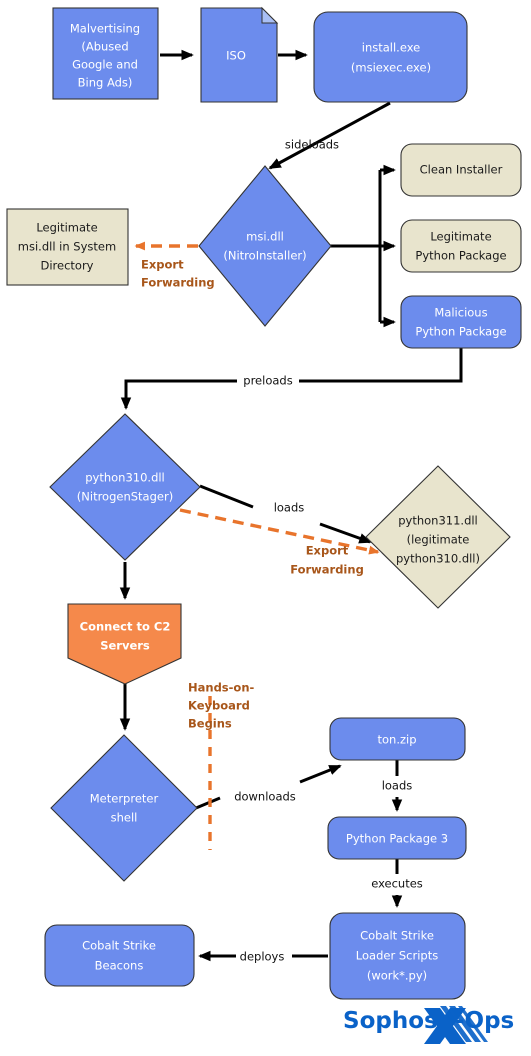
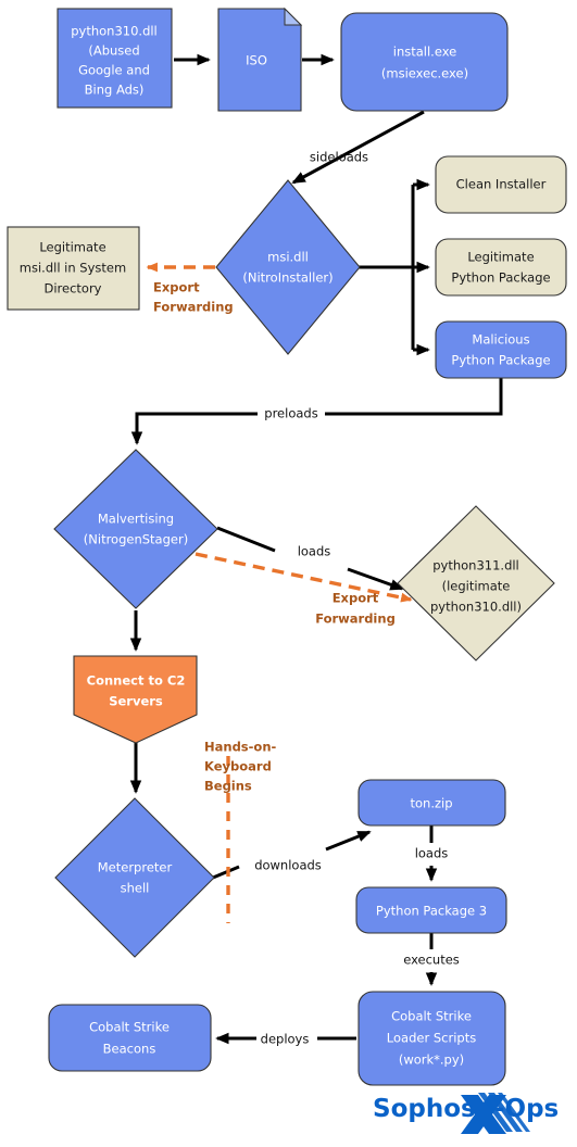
- Malvertising
+ python310.dll
  (Abused
  Google and
  Bing Ads)
  ISO
  install.exe
  (msiexec.exe)
  sideloads
  msi.dll
  (NitroInstaller)
  Legitimate
  msi.dll in System
  Directory
  Export
  Forwarding
  Clean Installer
  Legitimate
  Python Package
  Malicious
  Python Package
  preloads
- python310.dll
+ Malvertising
  (NitrogenStager)
  loads
  python311.dll
  (legitimate
  python310.dll)
  Export
  Forwarding
  Connect to C2
  Servers
  Hands-on-
  Keyboard
  Begins
  ton.zip
  loads
  Meterpreter
  shell
  downloads
  Python Package 3
  executes
  Cobalt Strike
  Loader Scripts
  (work*.py)
  deploys
  Cobalt Strike
  Beacons
  Sophos
  -Ops
